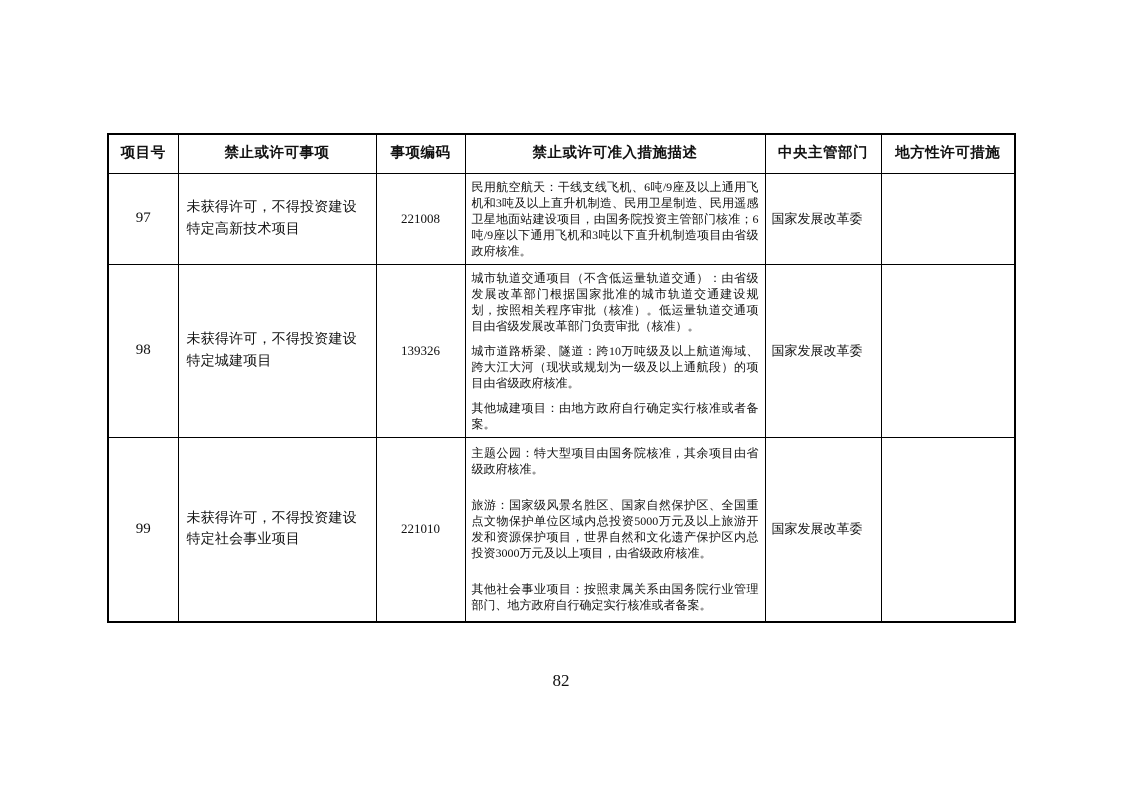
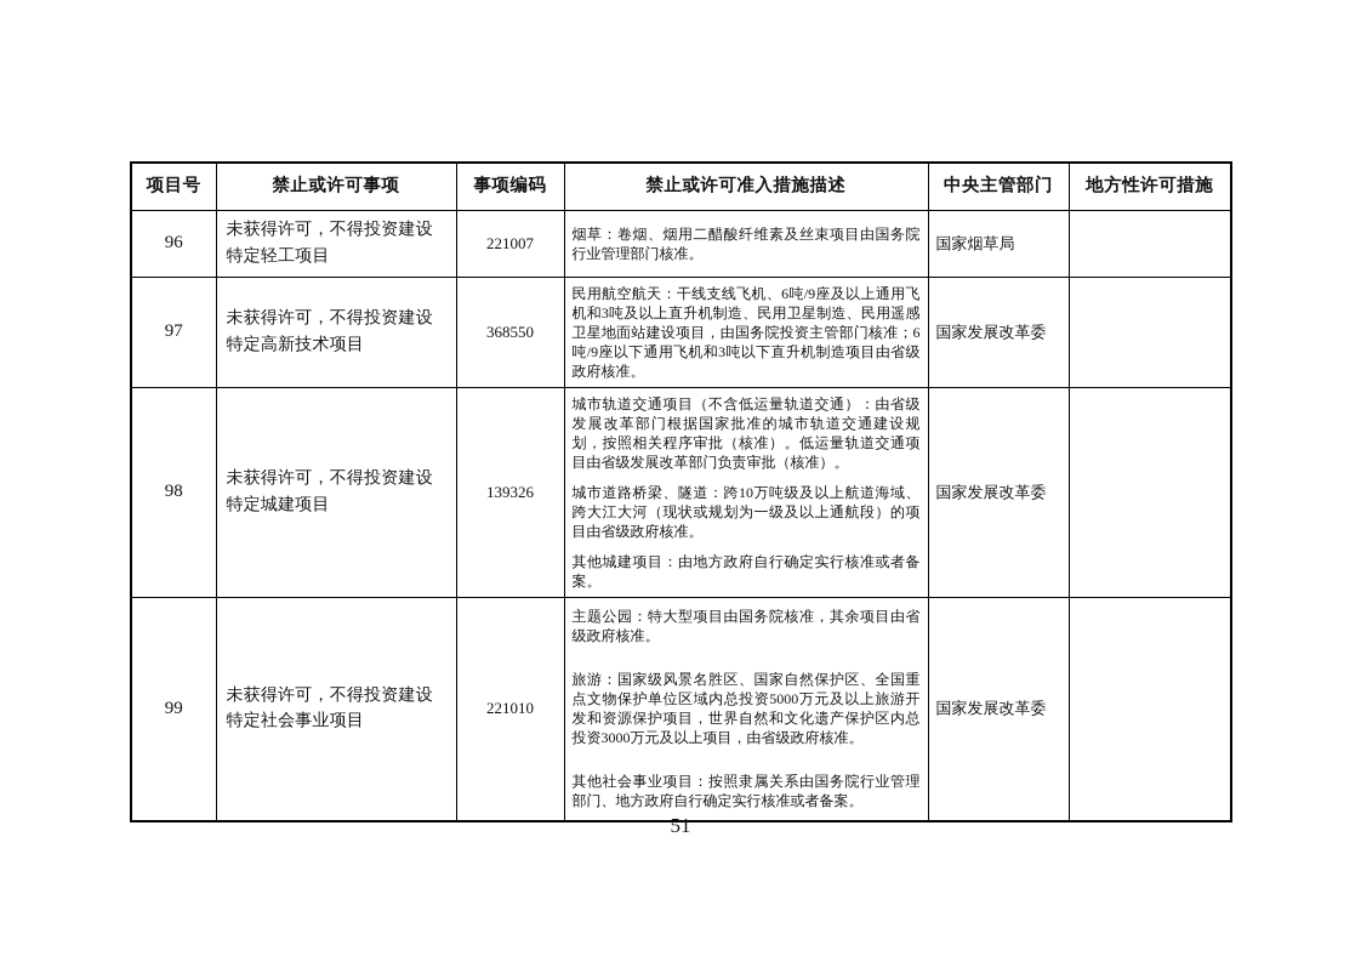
  项目号	禁止或许可事项	事项编码	禁止或许可准入措施描述	中央主管部门	地方性许可措施
+ 96	未获得许可，不得投资建设特定轻工项目	221007	烟草：卷烟、烟用二醋酸纤维素及丝束项目由国务院行业管理部门核准。	国家烟草局
- 97	未获得许可，不得投资建设特定高新技术项目	221008	民用航空航天：干线支线飞机、6吨/9座及以上通用飞机和3吨及以上直升机制造、民用卫星制造、民用遥感卫星地面站建设项目，由国务院投资主管部门核准；6吨/9座以下通用飞机和3吨以下直升机制造项目由省级政府核准。	国家发展改革委
+ 97	未获得许可，不得投资建设特定高新技术项目	368550	民用航空航天：干线支线飞机、6吨/9座及以上通用飞机和3吨及以上直升机制造、民用卫星制造、民用遥感卫星地面站建设项目，由国务院投资主管部门核准；6吨/9座以下通用飞机和3吨以下直升机制造项目由省级政府核准。	国家发展改革委
  98	未获得许可，不得投资建设特定城建项目	139326	城市轨道交通项目（不含低运量轨道交通）：由省级发展改革部门根据国家批准的城市轨道交通建设规划，按照相关程序审批（核准）。低运量轨道交通项目由省级发展改革部门负责审批（核准）。 城市道路桥梁、隧道：跨10万吨级及以上航道海域、跨大江大河（现状或规划为一级及以上通航段）的项目由省级政府核准。 其他城建项目：由地方政府自行确定实行核准或者备案。	国家发展改革委
  99	未获得许可，不得投资建设特定社会事业项目	221010	主题公园：特大型项目由国务院核准，其余项目由省级政府核准。 旅游：国家级风景名胜区、国家自然保护区、全国重点文物保护单位区域内总投资5000万元及以上旅游开发和资源保护项目，世界自然和文化遗产保护区内总投资3000万元及以上项目，由省级政府核准。 其他社会事业项目：按照隶属关系由国务院行业管理部门、地方政府自行确定实行核准或者备案。	国家发展改革委
- 82
+ 51
